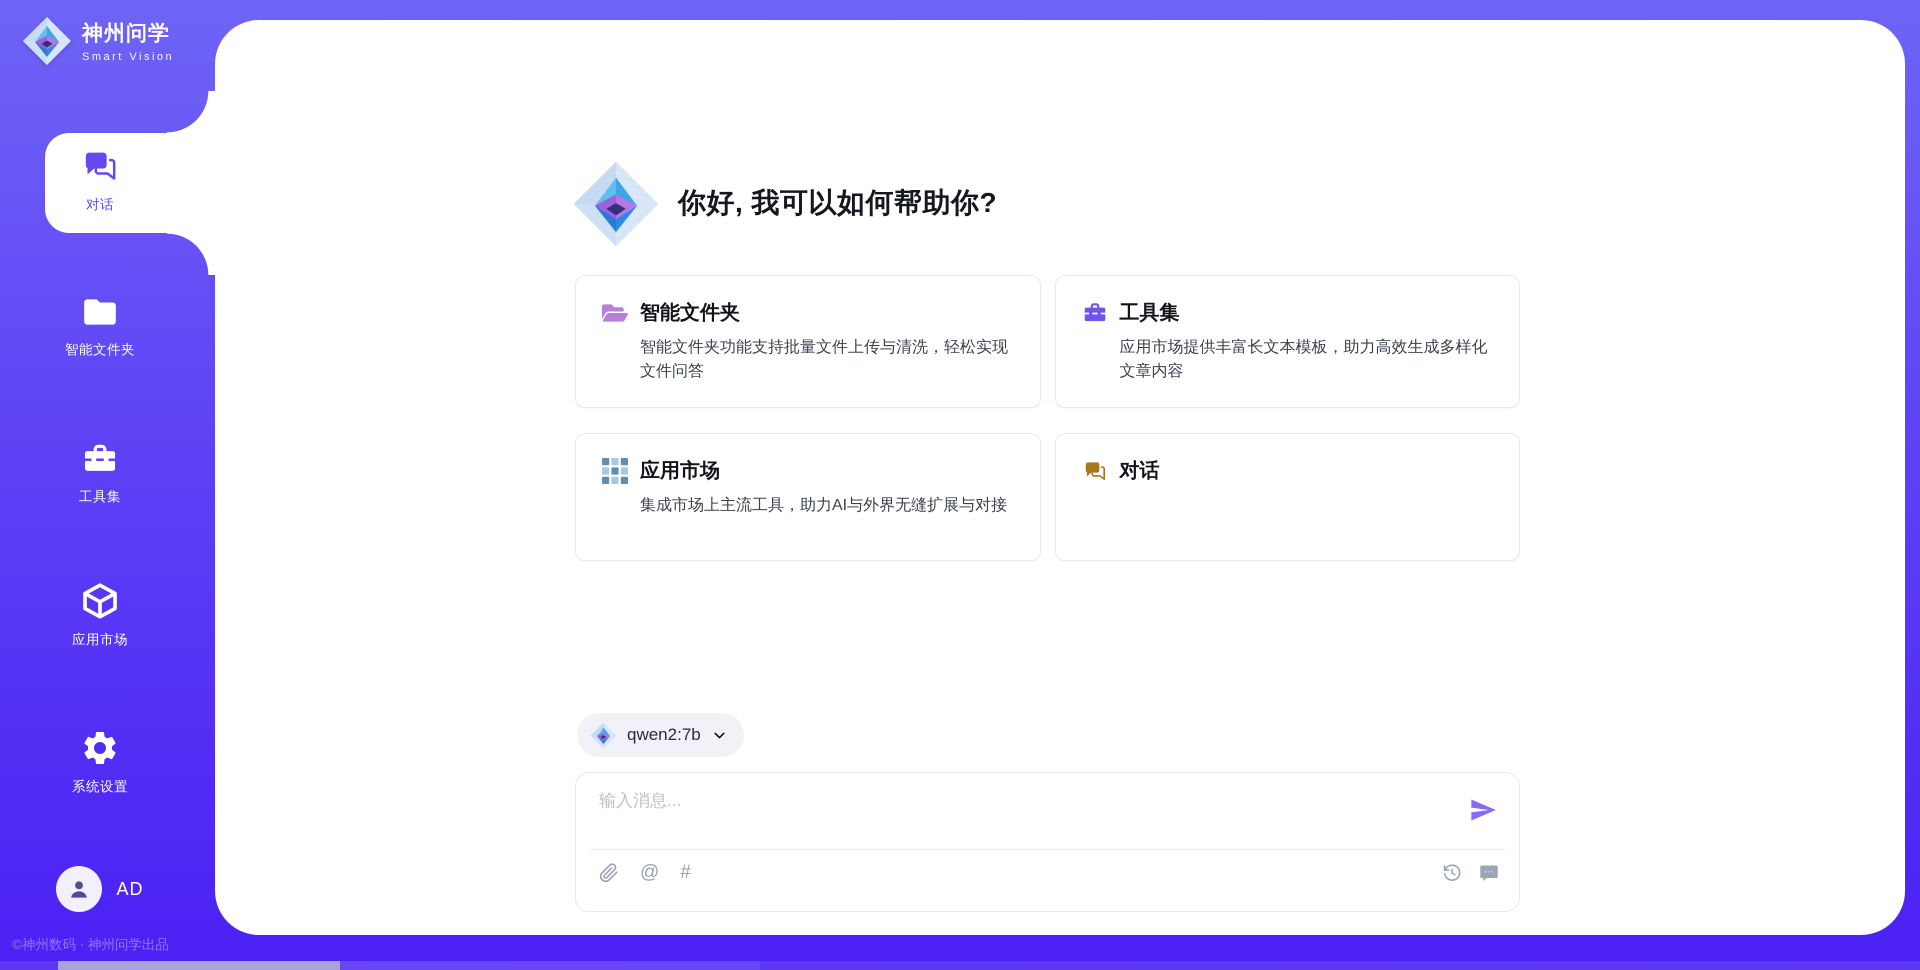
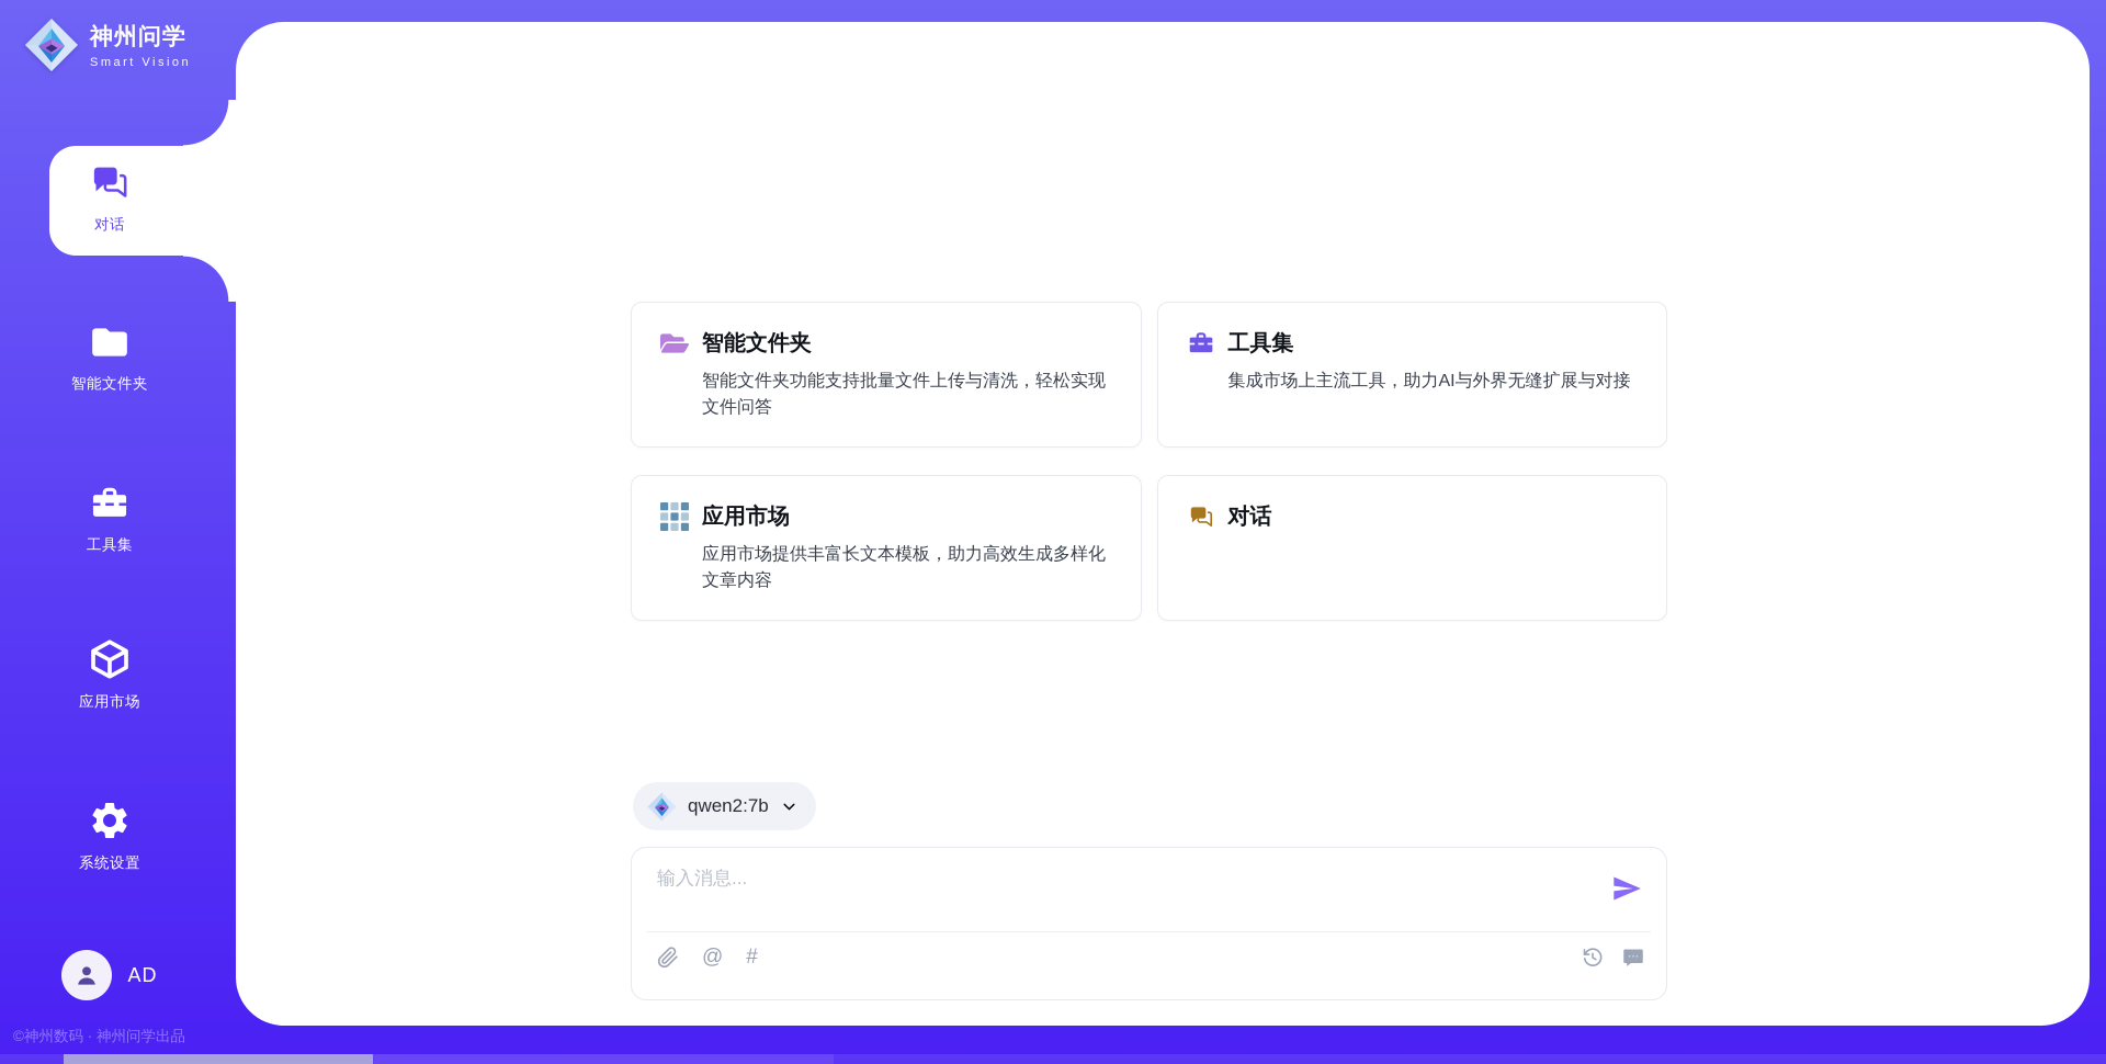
  神州问学
  Smart Vision
  对话
  智能文件夹
  工具集
  应用市场
  系统设置
  AD
  ©神州数码 · 神州问学出品
- 你好, 我可以如何帮助你?
  智能文件夹
  智能文件夹功能支持批量文件上传与清洗，轻松实现文件问答
  工具集
- 应用市场提供丰富长文本模板，助力高效生成多样化文章内容
+ 集成市场上主流工具，助力AI与外界无缝扩展与对接
  应用市场
- 集成市场上主流工具，助力AI与外界无缝扩展与对接
+ 应用市场提供丰富长文本模板，助力高效生成多样化文章内容
  对话
  qwen2:7b
  输入消息...
  @
  #
